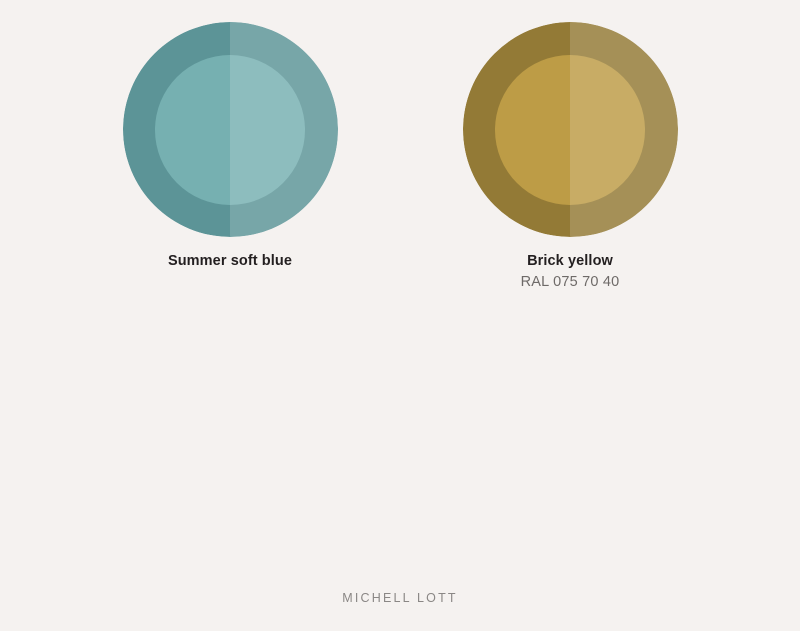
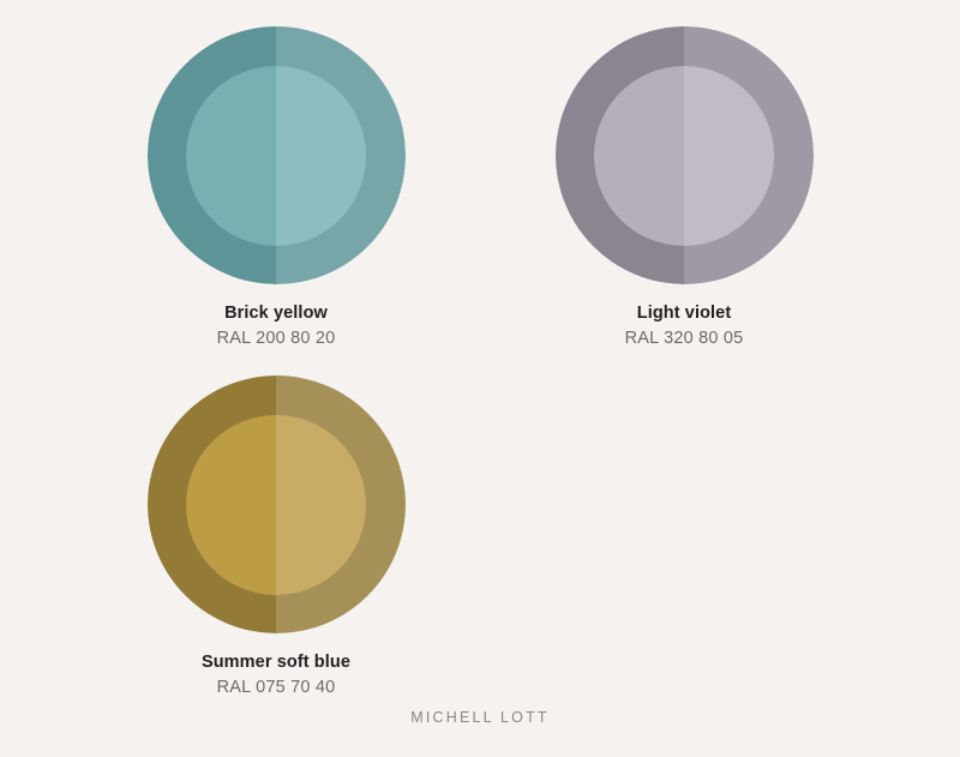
- Summer soft blue
+ Brick yellow
+ RAL 200 80 20
+ Light violet
+ RAL 320 80 05
- Brick yellow
+ Summer soft blue
  RAL 075 70 40
  MICHELL LOTT
